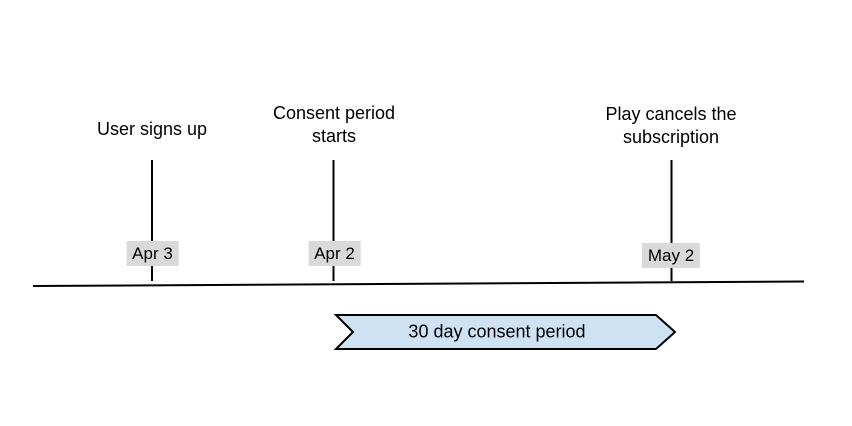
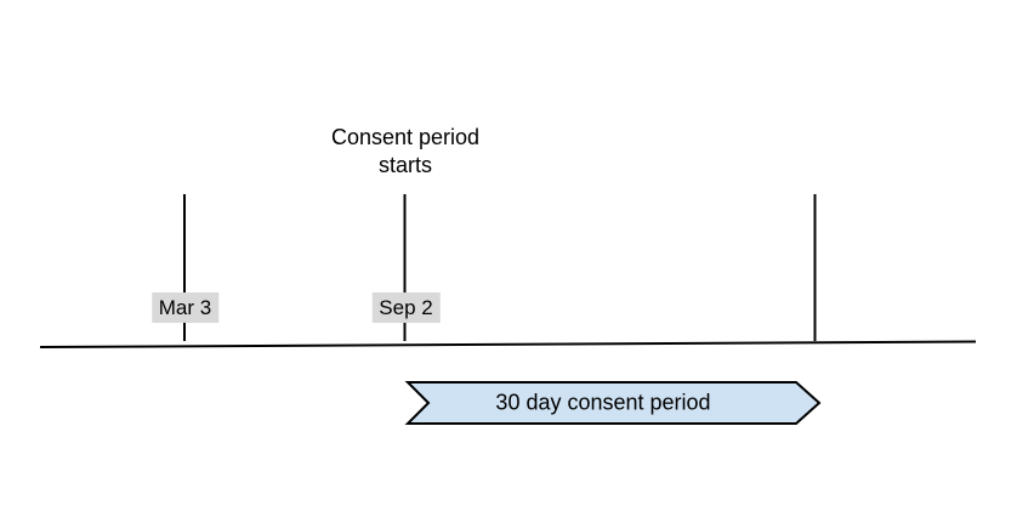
- User signs up
  Consent period starts
- Play cancels the subscription
- Apr 3
+ Mar 3
- Apr 2
+ Sep 2
- May 2
  30 day consent period
